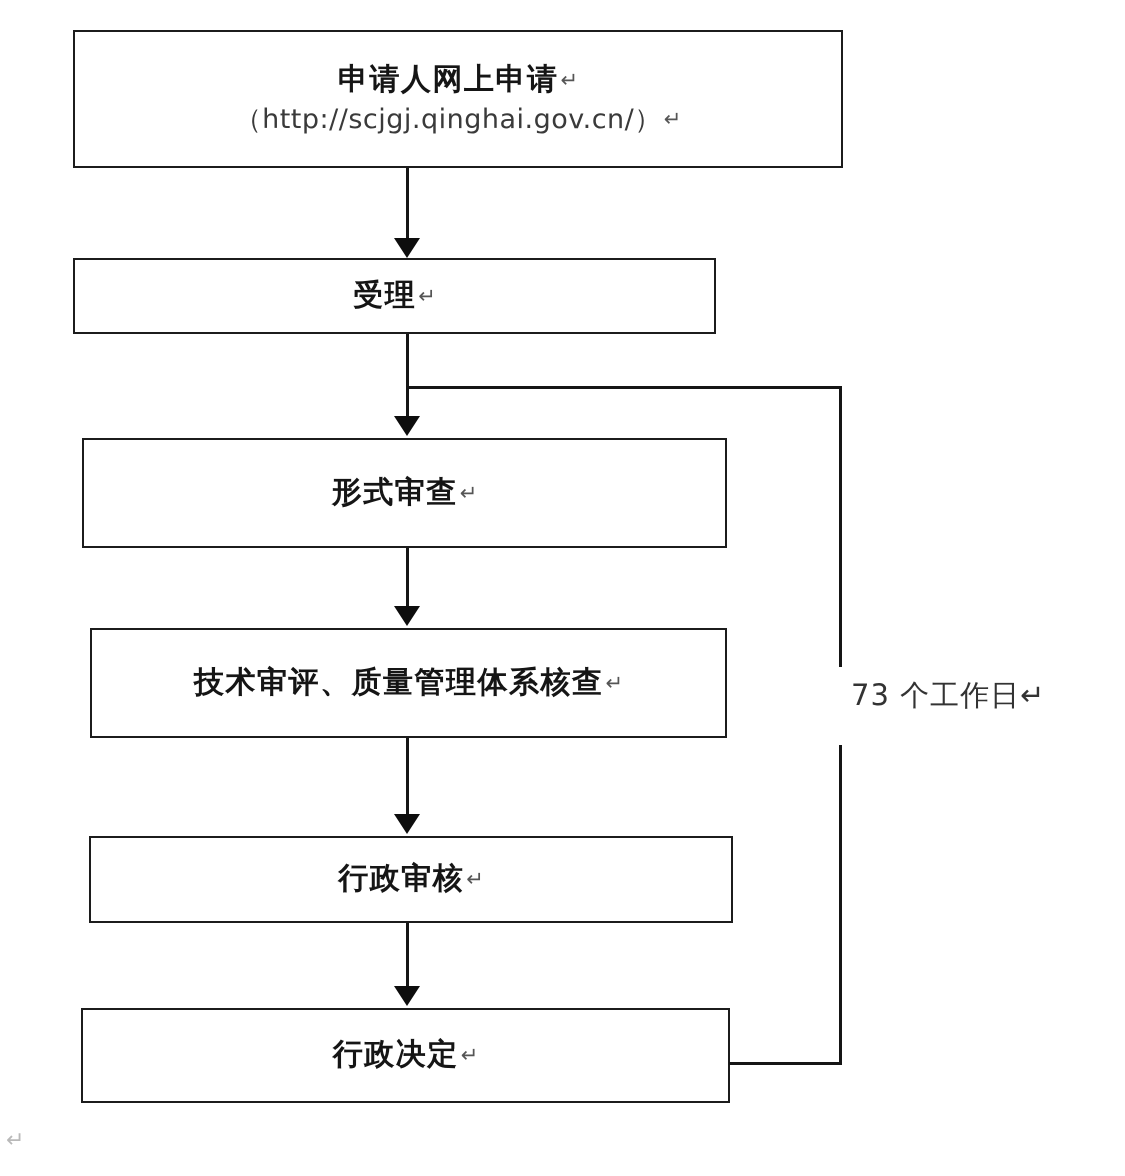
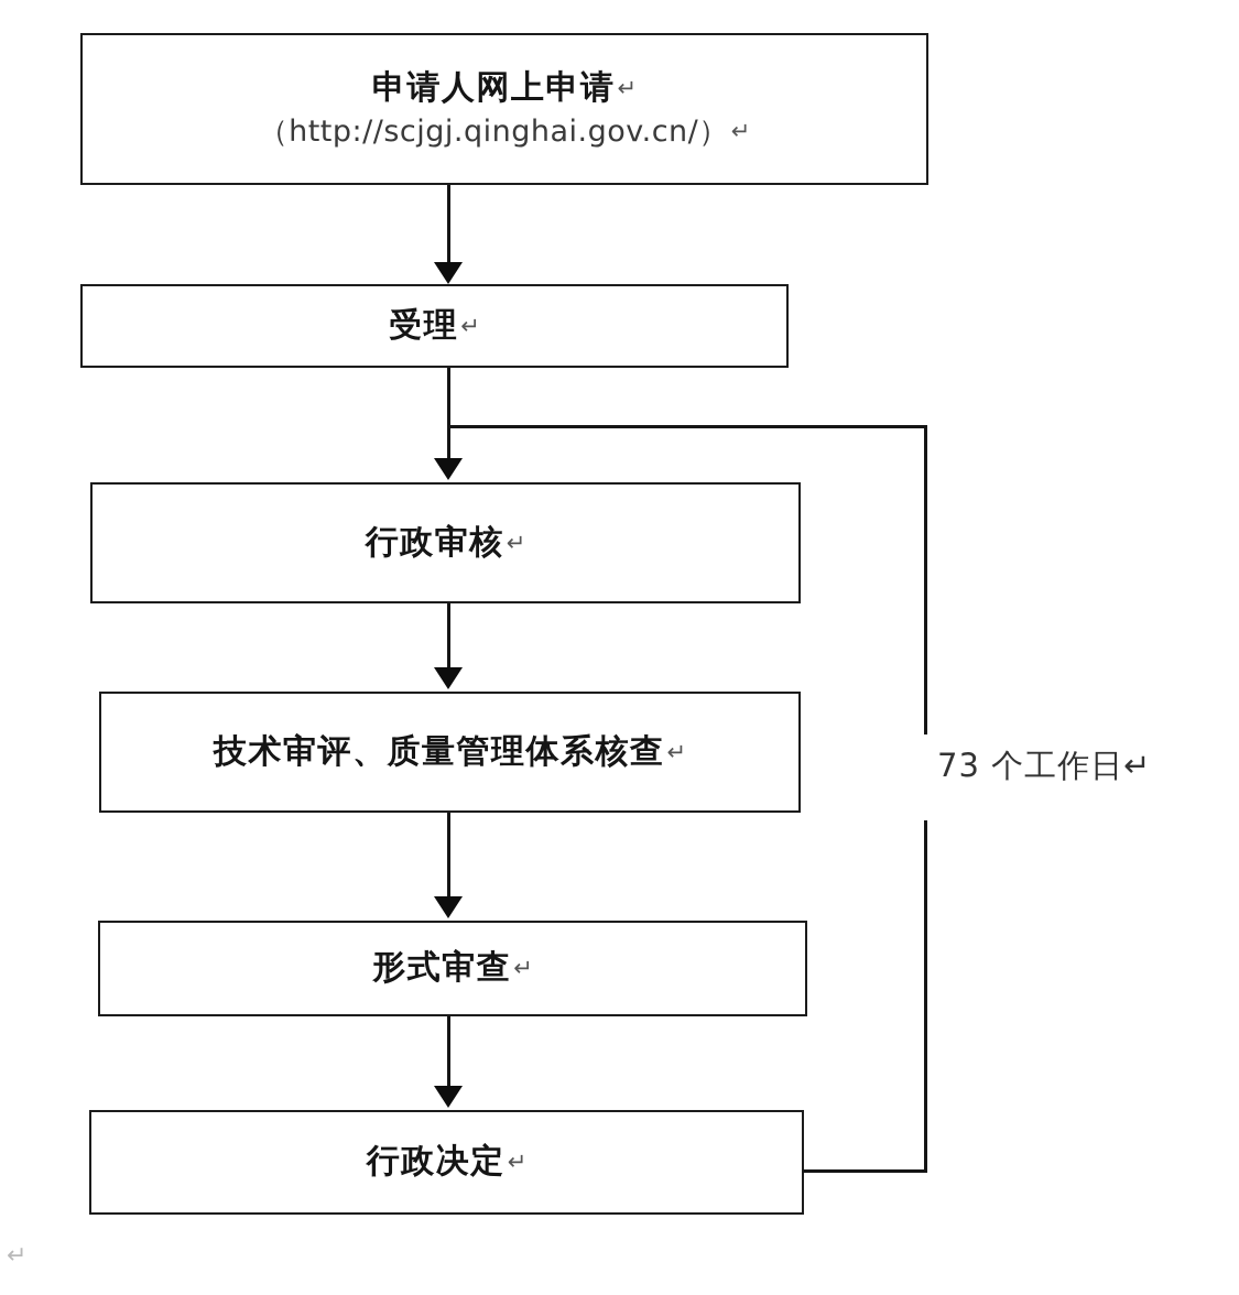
  申请人网上申请↵
  （http://scjgj.qinghai.gov.cn/）↵
  受理↵
- 形式审查↵
+ 行政审核↵
  技术审评、质量管理体系核查↵
- 行政审核↵
+ 形式审查↵
  行政决定↵
  73 个工作日↵
  ↵
